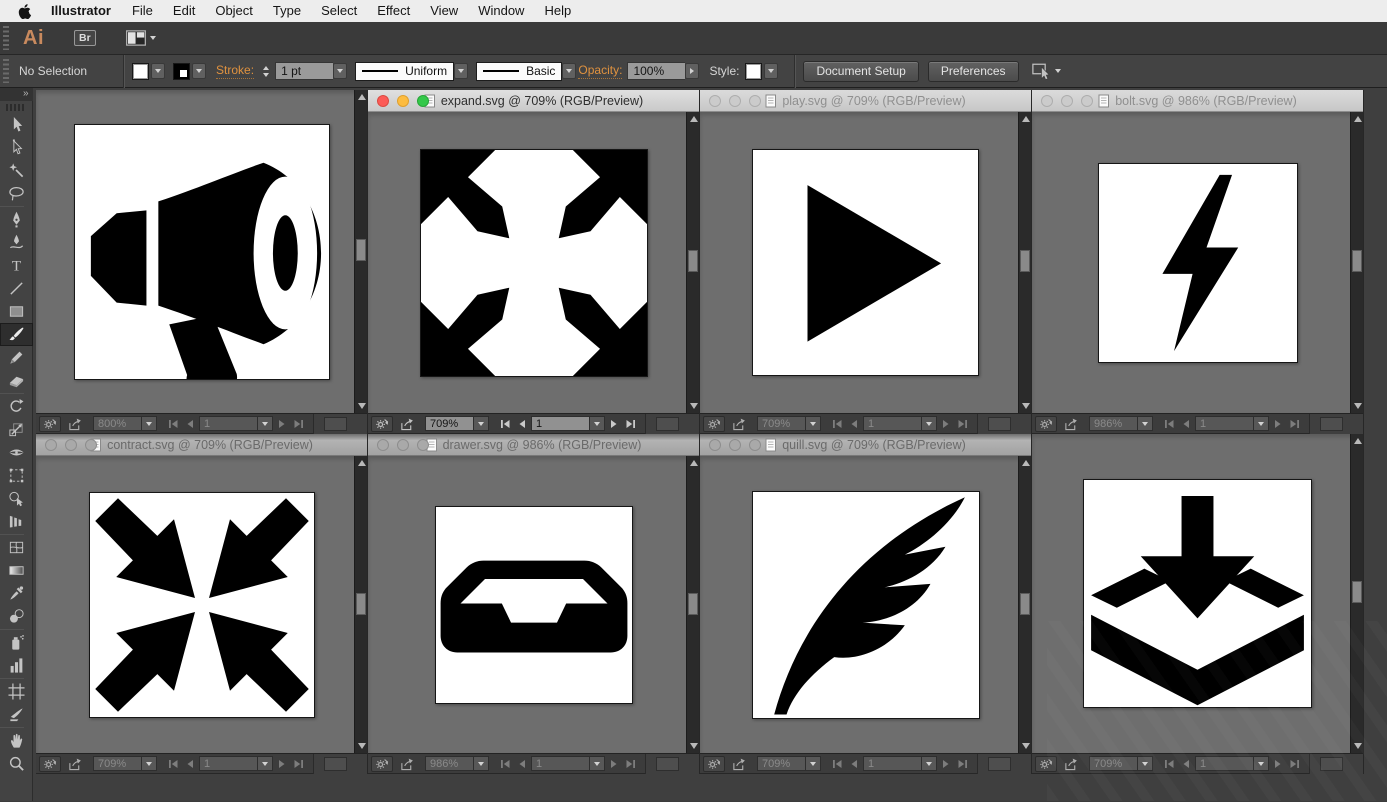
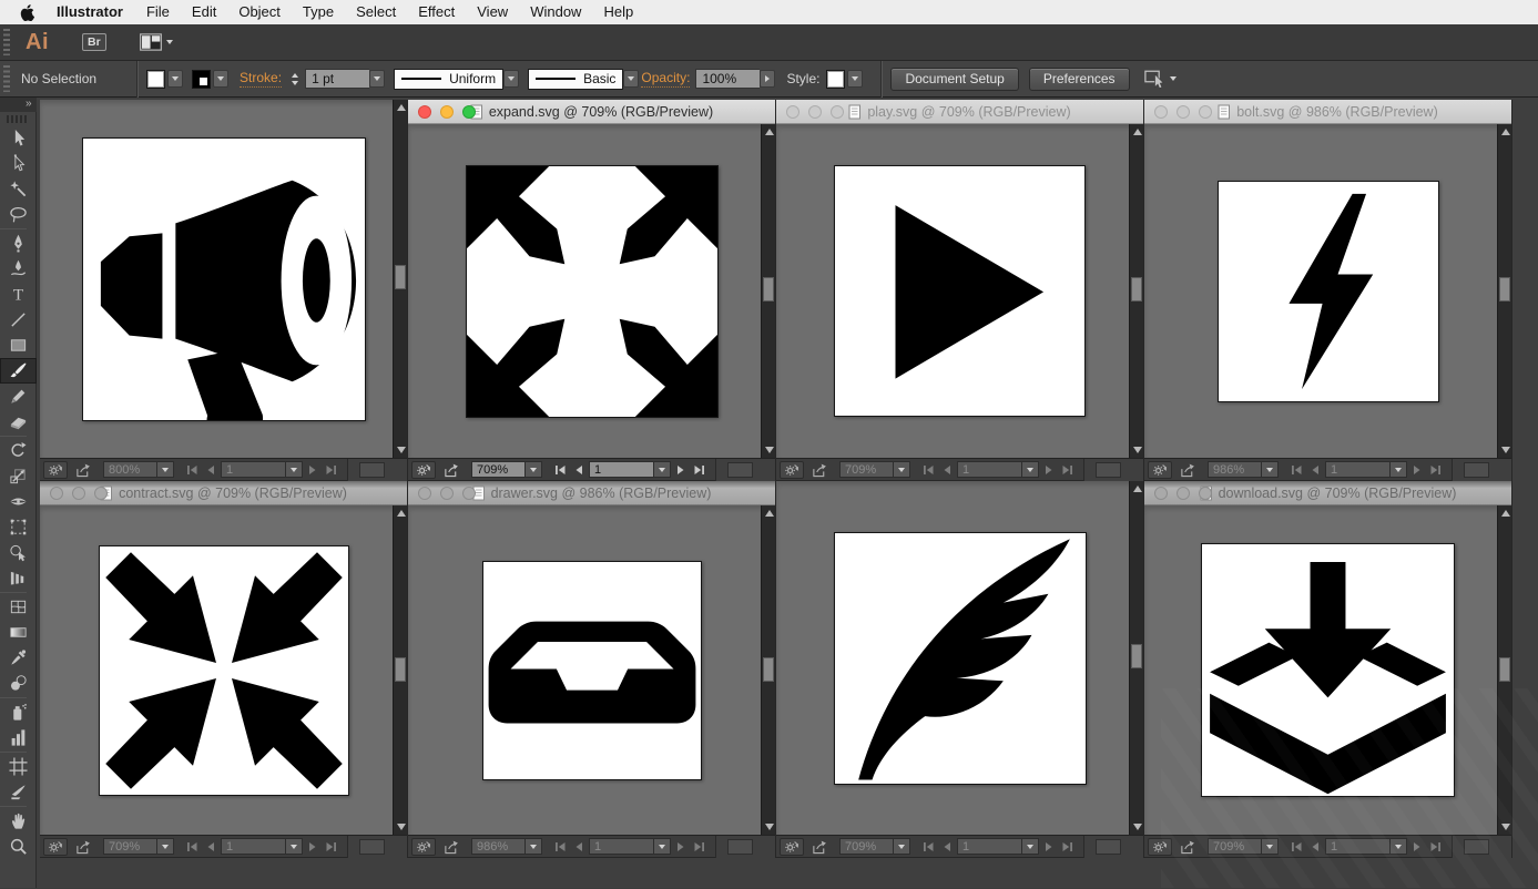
  Illustrator File Edit Object Type Select Effect View Window Help
  Ai
  Br
  No Selection
  Stroke:
  1 pt
  Uniform
  Basic
  Opacity:
  100%
  Style:
  Document Setup
  Preferences
  »
  T
  800%
  1
  expand.svg @ 709% (RGB/Preview)
  709%
  1
  play.svg @ 709% (RGB/Preview)
  709%
  1
  bolt.svg @ 986% (RGB/Preview)
  986%
  1
  contract.svg @ 709% (RGB/Preview)
  709%
  1
  drawer.svg @ 986% (RGB/Preview)
  986%
  1
- quill.svg @ 709% (RGB/Preview)
  709%
  1
+ download.svg @ 709% (RGB/Preview)
